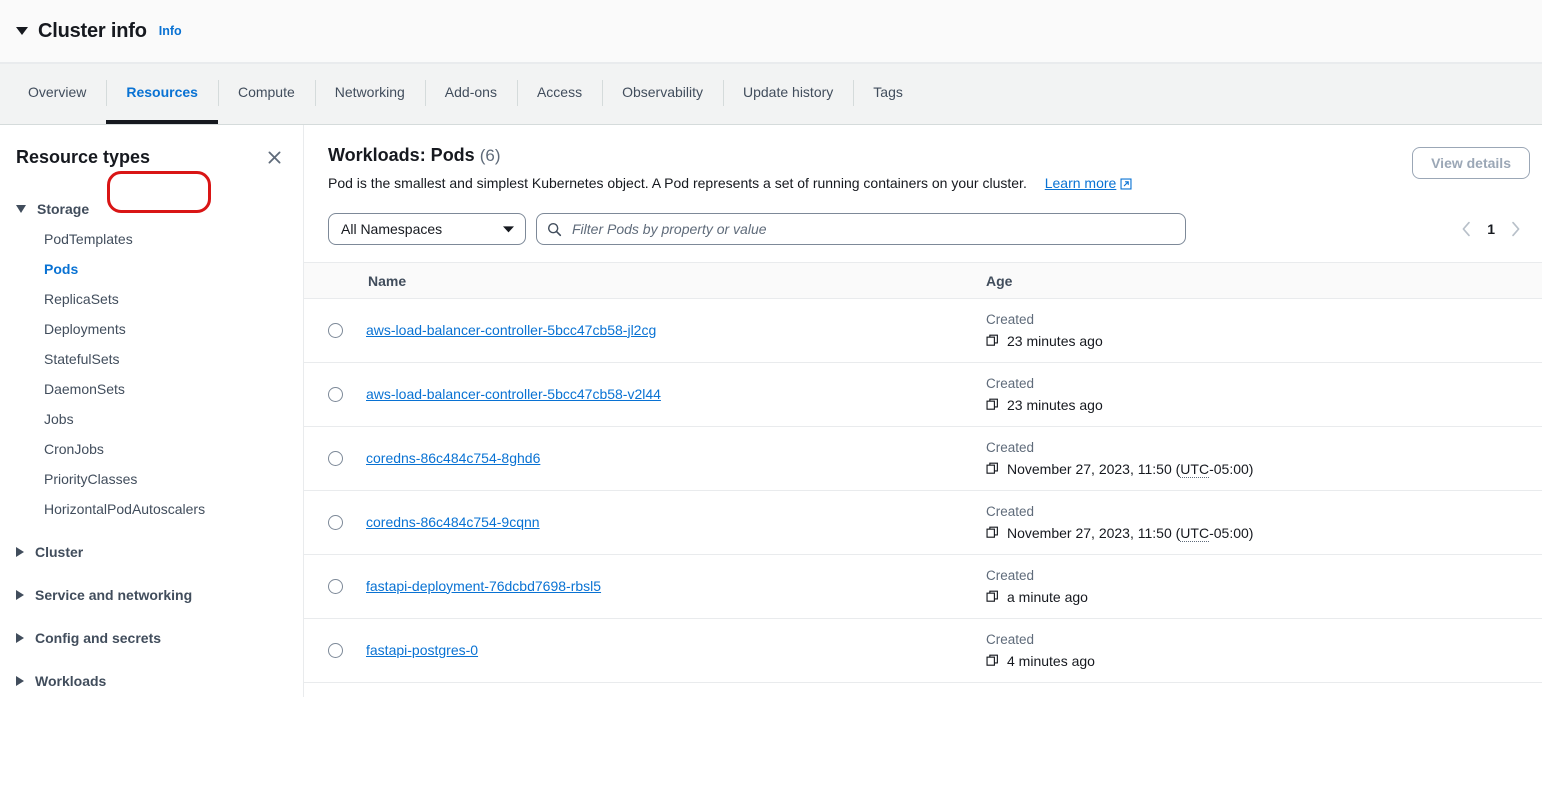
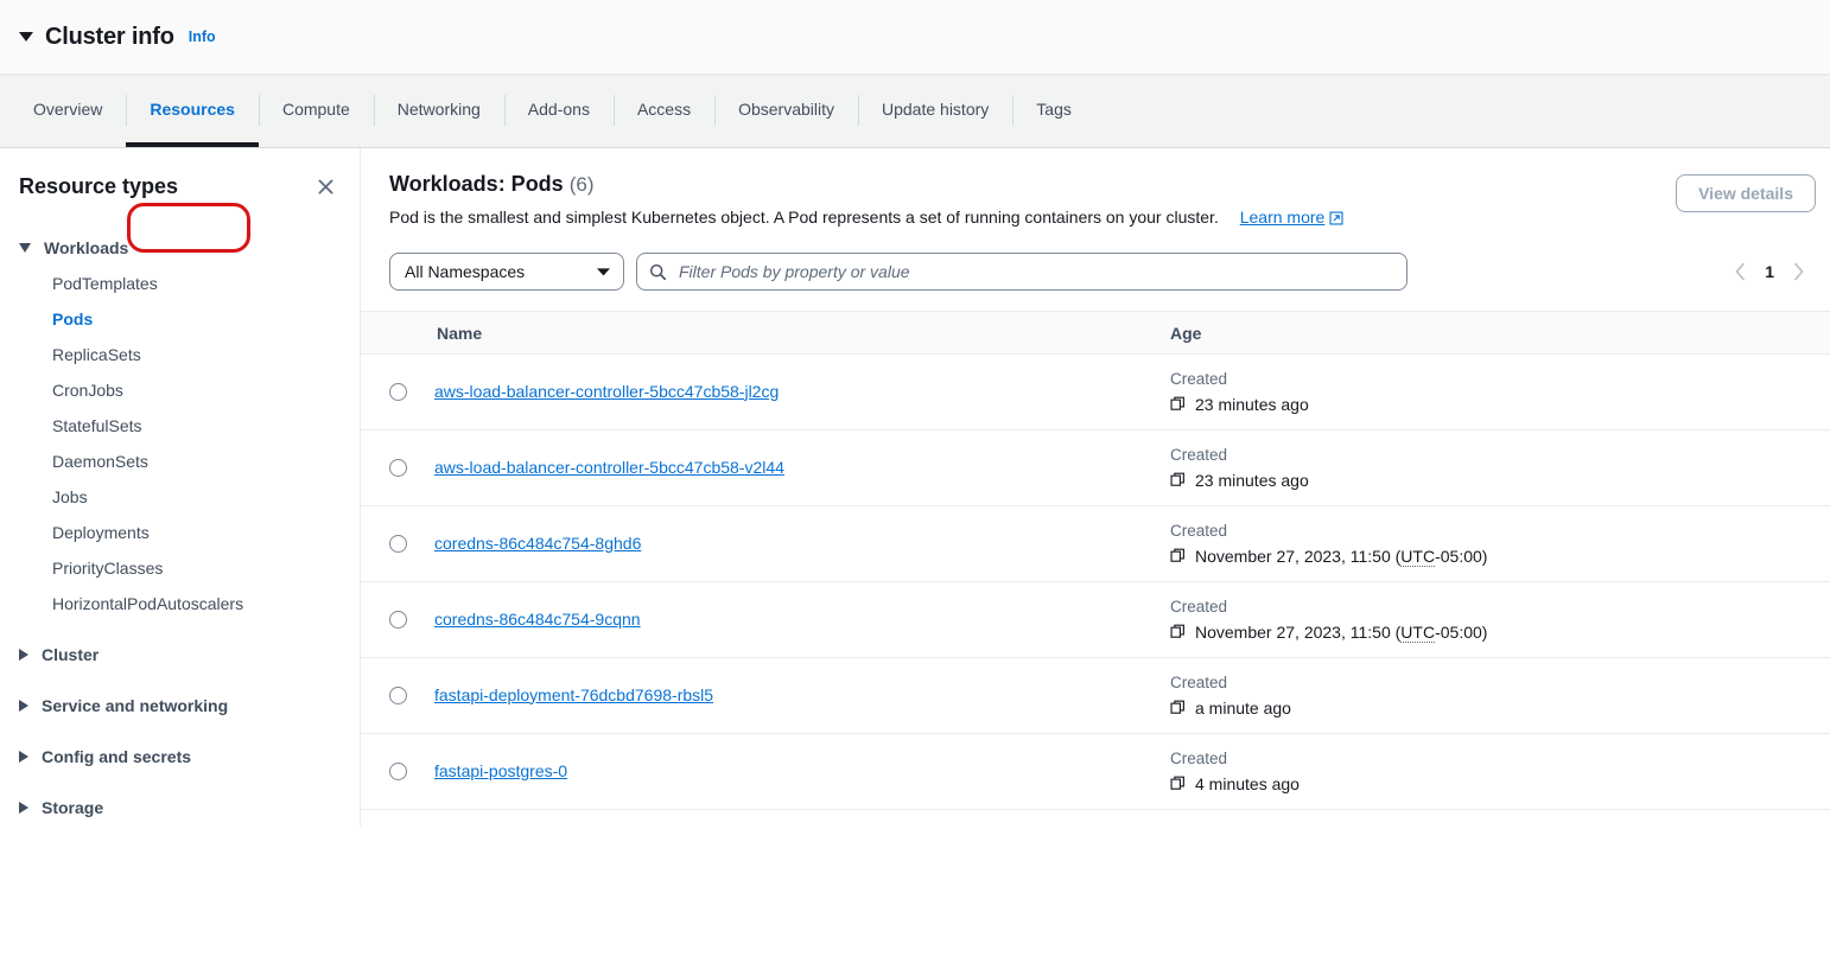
  Cluster info
  Info
  Overview
  Resources
  Compute
  Networking
  Add-ons
  Access
  Observability
  Update history
  Tags
  Resource types
- Storage
+ Workloads
  PodTemplates
  Pods
  ReplicaSets
- Deployments
+ CronJobs
  StatefulSets
  DaemonSets
  Jobs
- CronJobs
+ Deployments
  PriorityClasses
  HorizontalPodAutoscalers
  Cluster
  Service and networking
  Config and secrets
- Workloads
+ Storage
  Workloads: Pods (6)
  Pod is the smallest and simplest Kubernetes object. A Pod represents a set of running containers on your cluster. Learn more
  View details
  All Namespaces
  Filter Pods by property or value
  1
  Name
  Age
  aws-load-balancer-controller-5bcc47cb58-jl2cg
  Created
  23 minutes ago
  aws-load-balancer-controller-5bcc47cb58-v2l44
  Created
  23 minutes ago
  coredns-86c484c754-8ghd6
  Created
  November 27, 2023, 11:50 (
  UTC
  -05:00)
  coredns-86c484c754-9cqnn
  Created
  November 27, 2023, 11:50 (
  UTC
  -05:00)
  fastapi-deployment-76dcbd7698-rbsl5
  Created
  a minute ago
  fastapi-postgres-0
  Created
  4 minutes ago
